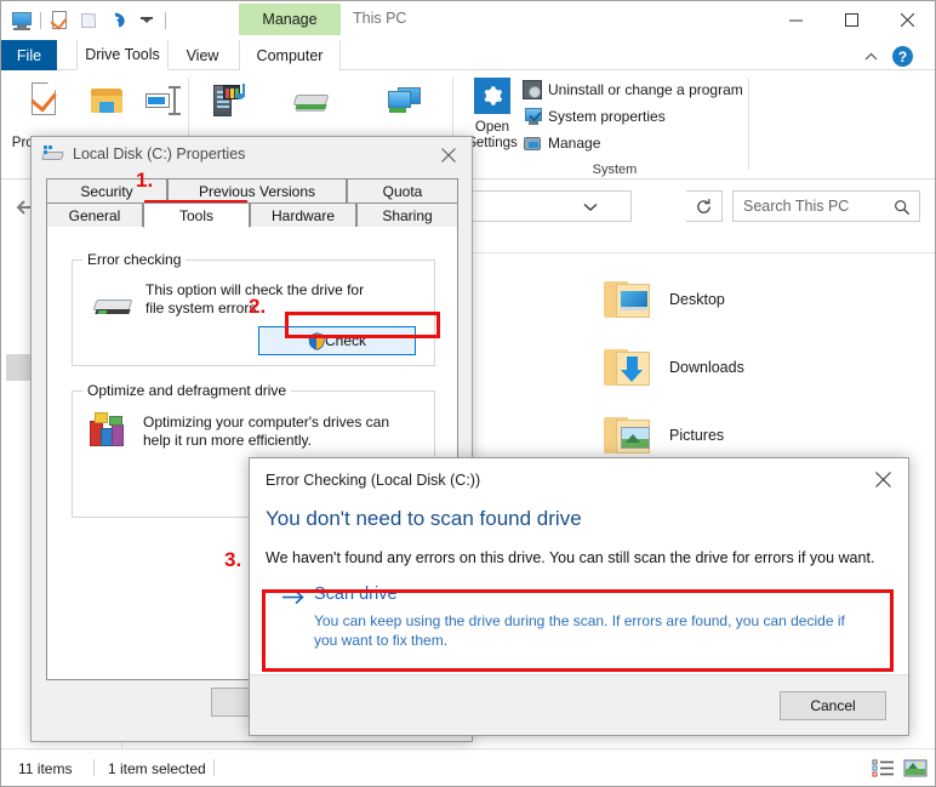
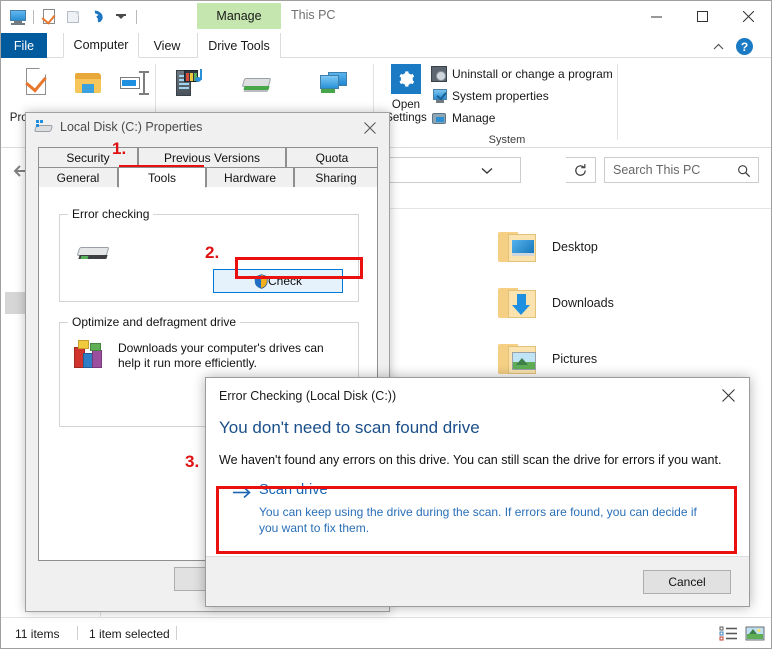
  Manage
  This PC
  File
- Drive Tools
+ Computer
  View
- Computer
+ Drive Tools
  ?
  Open
  ettings
  Uninstall or change a program
  System properties
  Manage
  System
  Search This PC
  Desktop
  Downloads
  Pictures
  11 items
  1 item selected
  Local Disk (C:) Properties
  Security
  Previous Versions
  Quota
  General
  Tools
  Hardware
  Sharing
  Error checking
- This option will check the drive for file system errors.
  Check
  Optimize and defragment drive
- Optimizing your computer's drives can help it run more efficiently.
+ Downloads your computer's drives can help it run more efficiently.
  1.
  2.
  Error Checking (Local Disk (C:))
  You don't need to scan found drive
  We haven't found any errors on this drive. You can still scan the drive for errors if you want.
  Scan drive
  You can keep using the drive during the scan. If errors are found, you can decide if you want to fix them.
  Cancel
  3.
